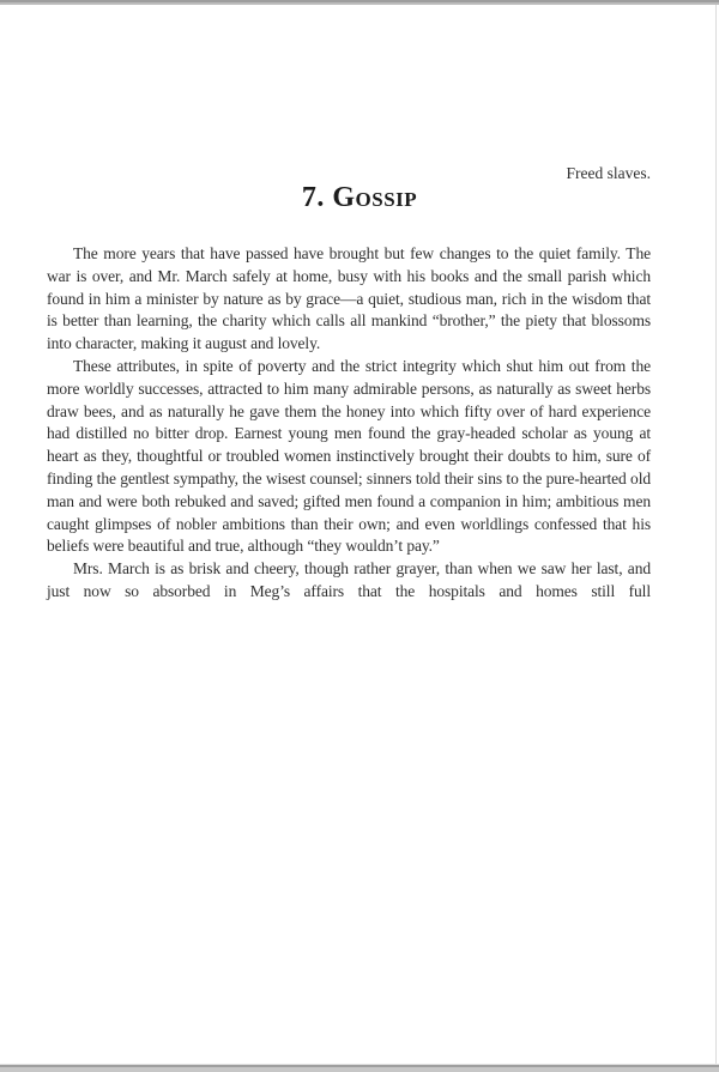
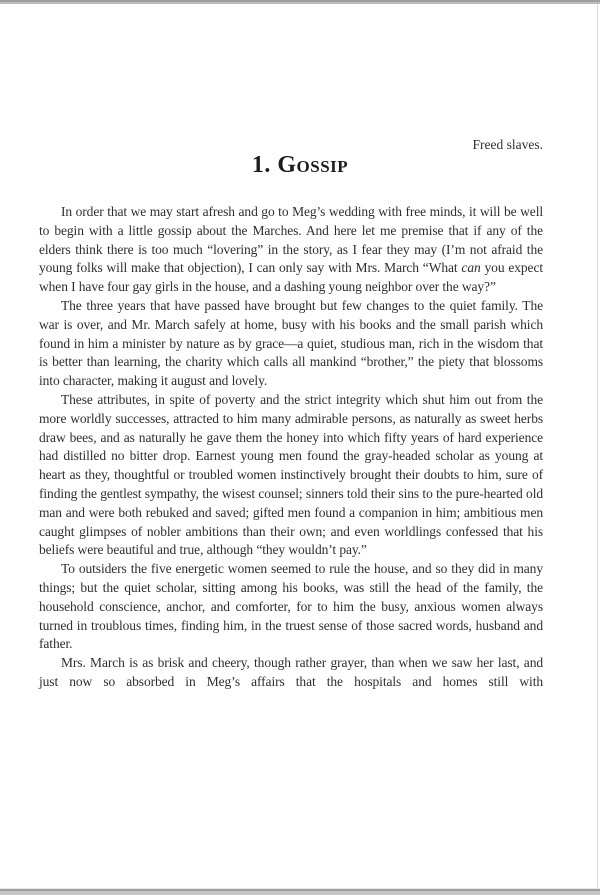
  Freed slaves.
- 7. Gossip
+ 1. Gossip
+ In order that we may start afresh and go to Meg’s wedding with free minds, it will be well to begin with a little gossip about the Marches. And here let me premise that if any of the elders think there is too much “lovering” in the story, as I fear they may (I’m not afraid the young folks will make that objection), I can only say with Mrs. March “What can you expect when I have four gay girls in the house, and a dashing young neighbor over the way?”
- The more years that have passed have brought but few changes to the quiet family. The war is over, and Mr. March safely at home, busy with his books and the small parish which found in him a minister by nature as by grace—a quiet, studious man, rich in the wisdom that is better than learning, the charity which calls all mankind “brother,” the piety that blossoms into character, making it august and lovely.
+ The three years that have passed have brought but few changes to the quiet family. The war is over, and Mr. March safely at home, busy with his books and the small parish which found in him a minister by nature as by grace—a quiet, studious man, rich in the wisdom that is better than learning, the charity which calls all mankind “brother,” the piety that blossoms into character, making it august and lovely.
- These attributes, in spite of poverty and the strict integrity which shut him out from the more worldly successes, attracted to him many admirable persons, as naturally as sweet herbs draw bees, and as naturally he gave them the honey into which fifty over of hard experience had distilled no bitter drop. Earnest young men found the gray-headed scholar as young at heart as they, thoughtful or troubled women instinctively brought their doubts to him, sure of finding the gentlest sympathy, the wisest counsel; sinners told their sins to the pure-hearted old man and were both rebuked and saved; gifted men found a companion in him; ambitious men caught glimpses of nobler ambitions than their own; and even worldlings confessed that his beliefs were beautiful and true, although “they wouldn’t pay.”
+ These attributes, in spite of poverty and the strict integrity which shut him out from the more worldly successes, attracted to him many admirable persons, as naturally as sweet herbs draw bees, and as naturally he gave them the honey into which fifty years of hard experience had distilled no bitter drop. Earnest young men found the gray-headed scholar as young at heart as they, thoughtful or troubled women instinctively brought their doubts to him, sure of finding the gentlest sympathy, the wisest counsel; sinners told their sins to the pure-hearted old man and were both rebuked and saved; gifted men found a companion in him; ambitious men caught glimpses of nobler ambitions than their own; and even worldlings confessed that his beliefs were beautiful and true, although “they wouldn’t pay.”
+ To outsiders the five energetic women seemed to rule the house, and so they did in many things; but the quiet scholar, sitting among his books, was still the head of the family, the household conscience, anchor, and comforter, for to him the busy, anxious women always turned in troublous times, finding him, in the truest sense of those sacred words, husband and father.
- Mrs. March is as brisk and cheery, though rather grayer, than when we saw her last, and just now so absorbed in Meg’s affairs that the hospitals and homes still full
+ Mrs. March is as brisk and cheery, though rather grayer, than when we saw her last, and just now so absorbed in Meg’s affairs that the hospitals and homes still with
